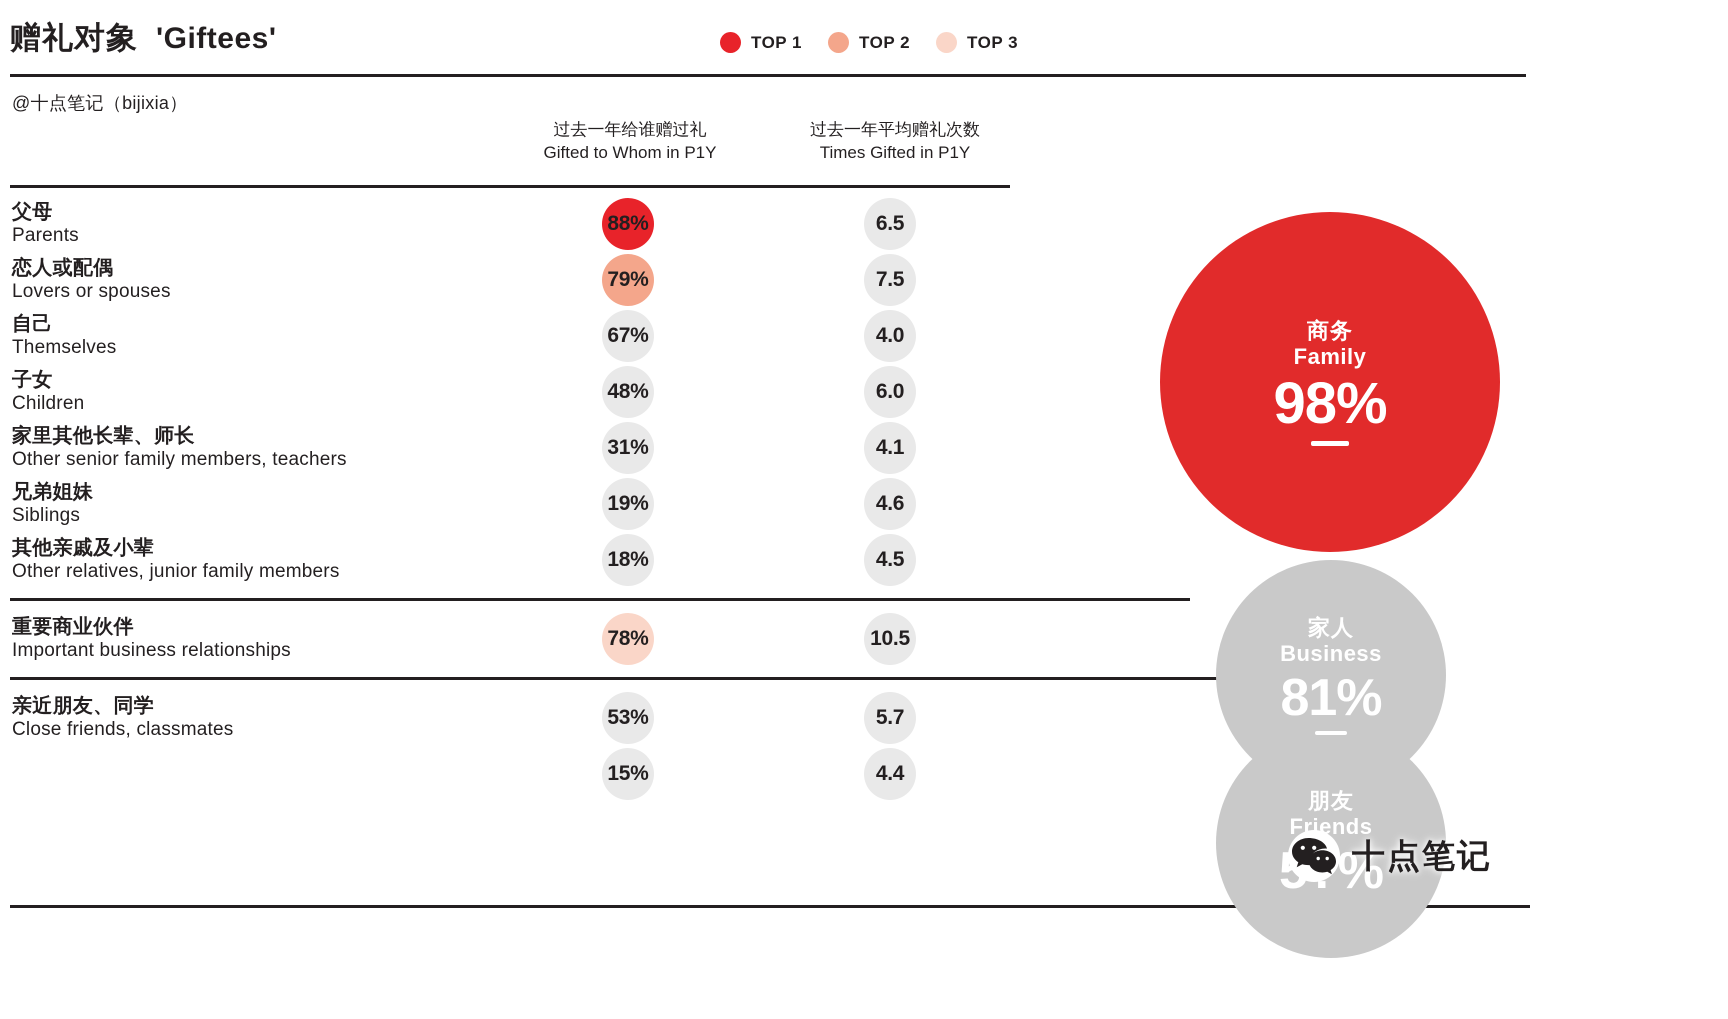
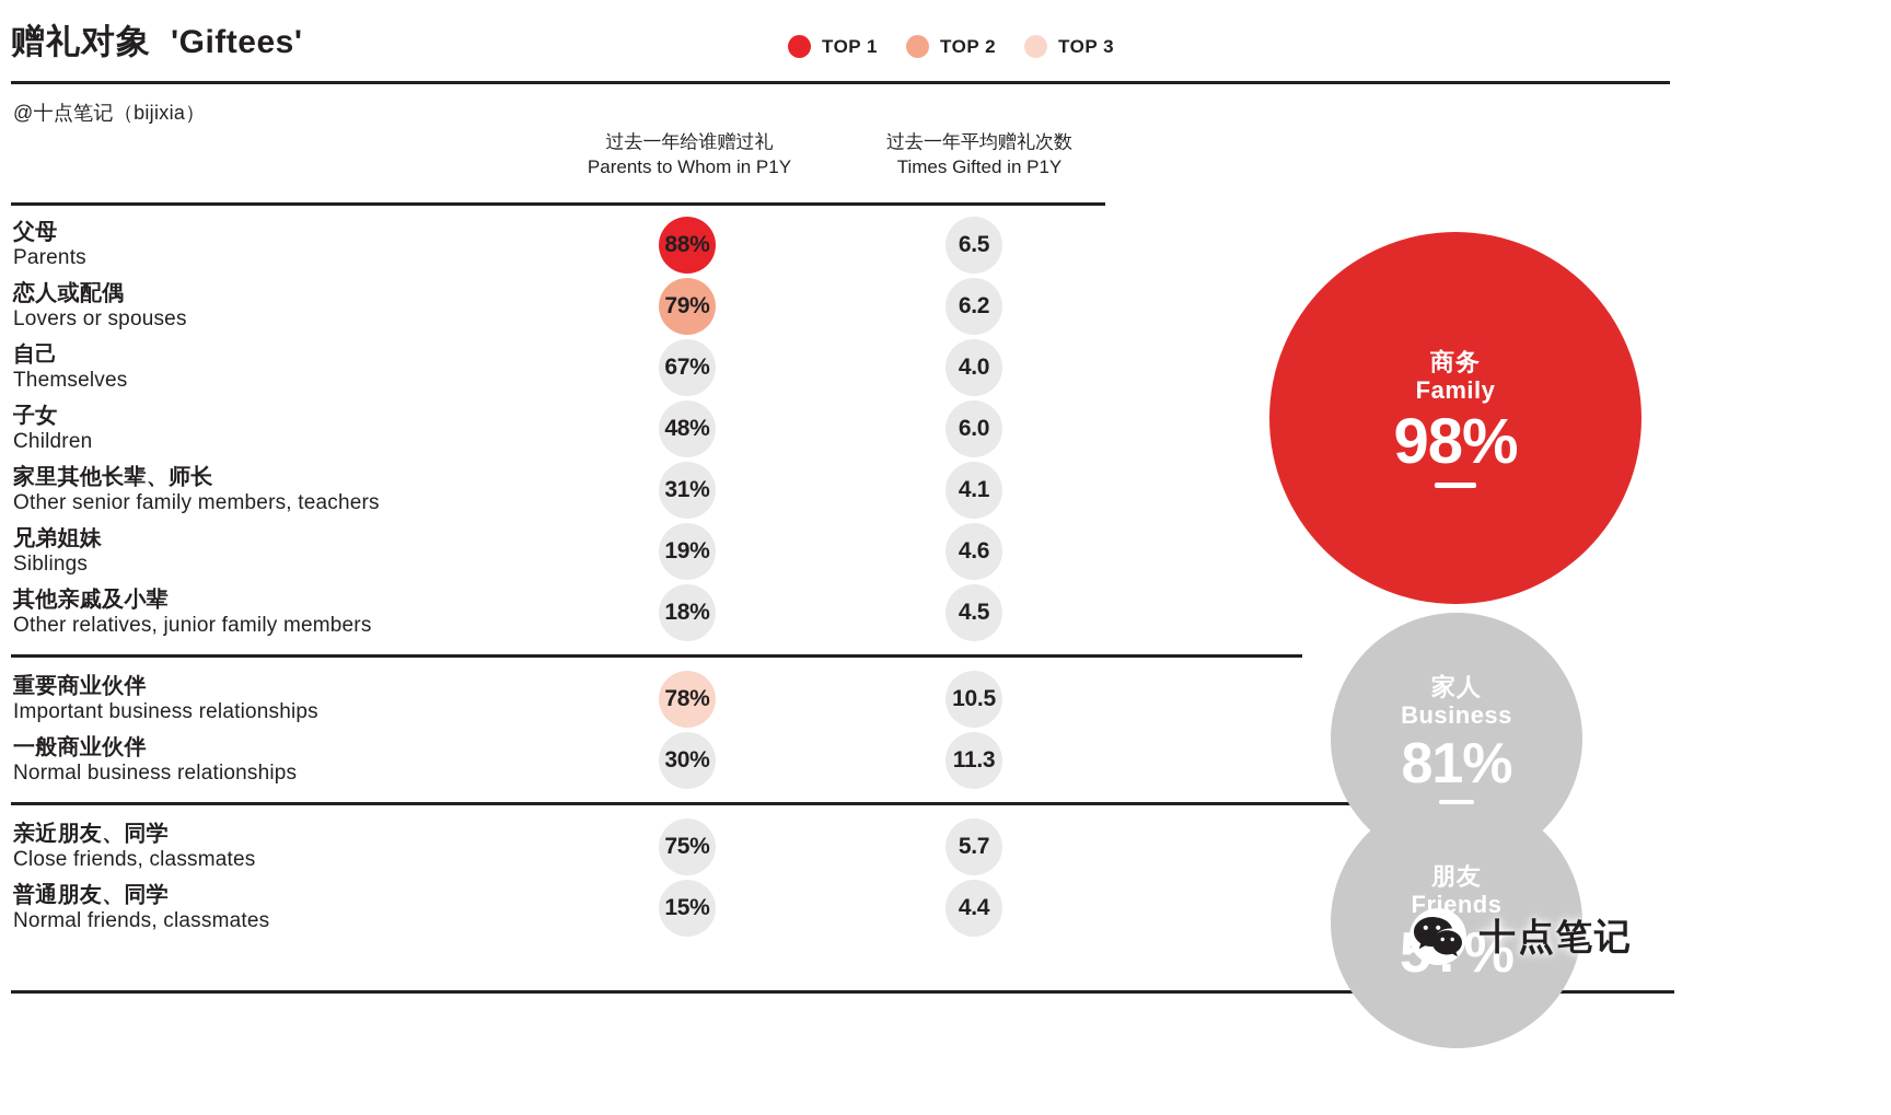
  赠礼对象
  'Giftees'
  TOP 1
  TOP 2
  TOP 3
  @十点笔记（bijixia）
  过去一年给谁赠过礼
- Gifted to Whom in P1Y
+ Parents to Whom in P1Y
  过去一年平均赠礼次数
  Times Gifted in P1Y
  父母
  Parents
  88%
  6.5
  恋人或配偶
  Lovers or spouses
  79%
- 7.5
+ 6.2
  自己
  Themselves
  67%
  4.0
  子女
  Children
  48%
  6.0
  家里其他长辈、师长
  Other senior family members, teachers
  31%
  4.1
  兄弟姐妹
  Siblings
  19%
  4.6
  其他亲戚及小辈
  Other relatives, junior family members
  18%
  4.5
  重要商业伙伴
  Important business relationships
  78%
  10.5
+ 一般商业伙伴
+ Normal business relationships
+ 30%
+ 11.3
  亲近朋友、同学
  Close friends, classmates
- 53%
+ 75%
  5.7
+ 普通朋友、同学
+ Normal friends, classmates
  15%
  4.4
  朋友
  Friends
  家人
  Business
  81%
  商务
  Family
  98%
  十点笔记
